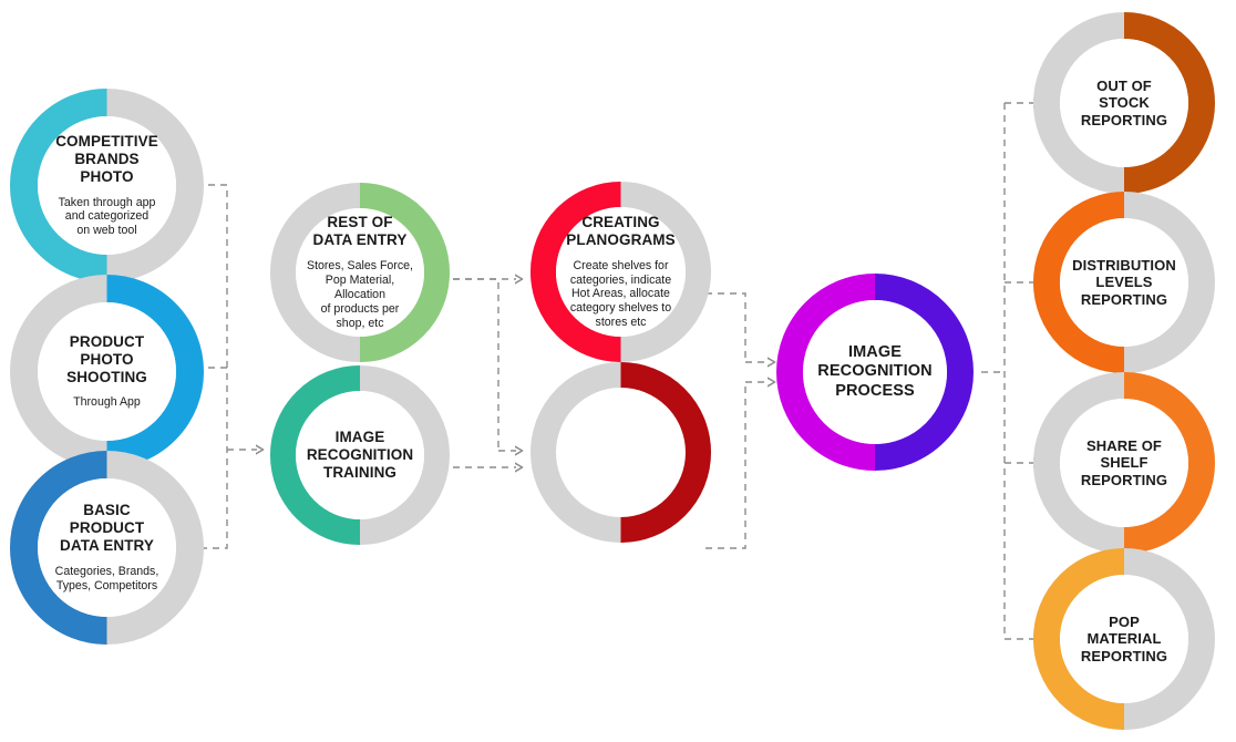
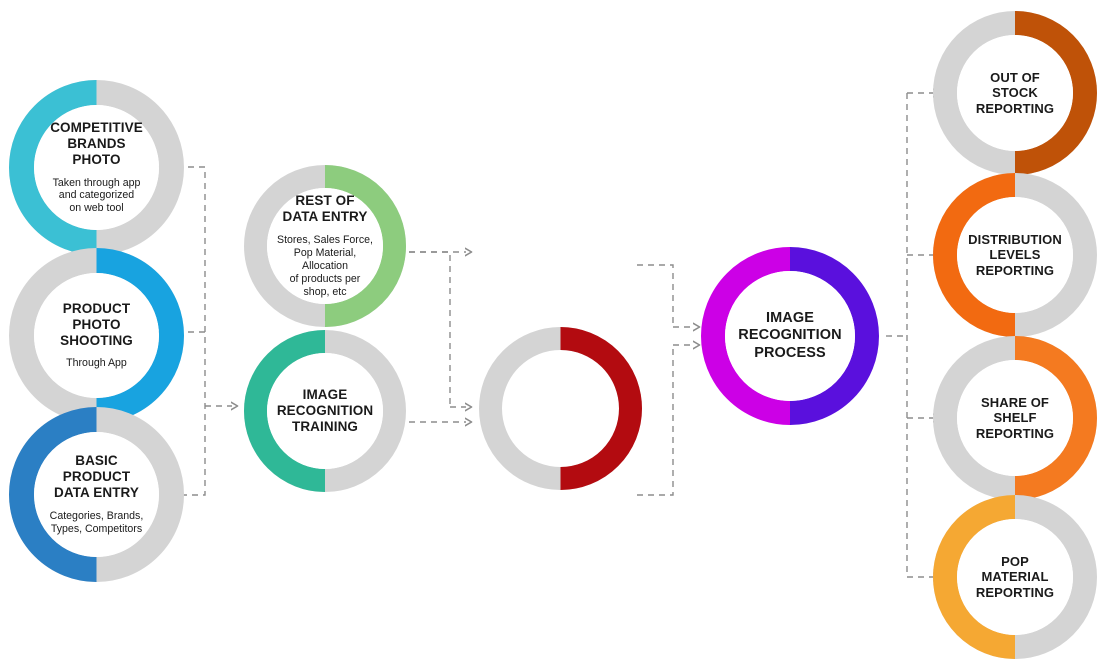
  COMPETITIVE
  BRANDS
  PHOTO
  Taken through app
  and categorized
  on web tool
  PRODUCT
  PHOTO
  SHOOTING
  Through App
  BASIC
  PRODUCT
  DATA ENTRY
  Categories, Brands,
  Types, Competitors
  REST OF
  DATA ENTRY
  Stores, Sales Force,
  Pop Material, Allocation
  of products per
  shop, etc
  IMAGE
  RECOGNITION
  TRAINING
- CREATING
- PLANOGRAMS
- Create shelves for
- categories, indicate
- Hot Areas, allocate
- category shelves to
- stores etc
  IMAGE
  RECOGNITION
  PROCESS
  OUT OF
  STOCK
  REPORTING
  DISTRIBUTION
  LEVELS
  REPORTING
  SHARE OF
  SHELF
  REPORTING
  POP
  MATERIAL
  REPORTING
